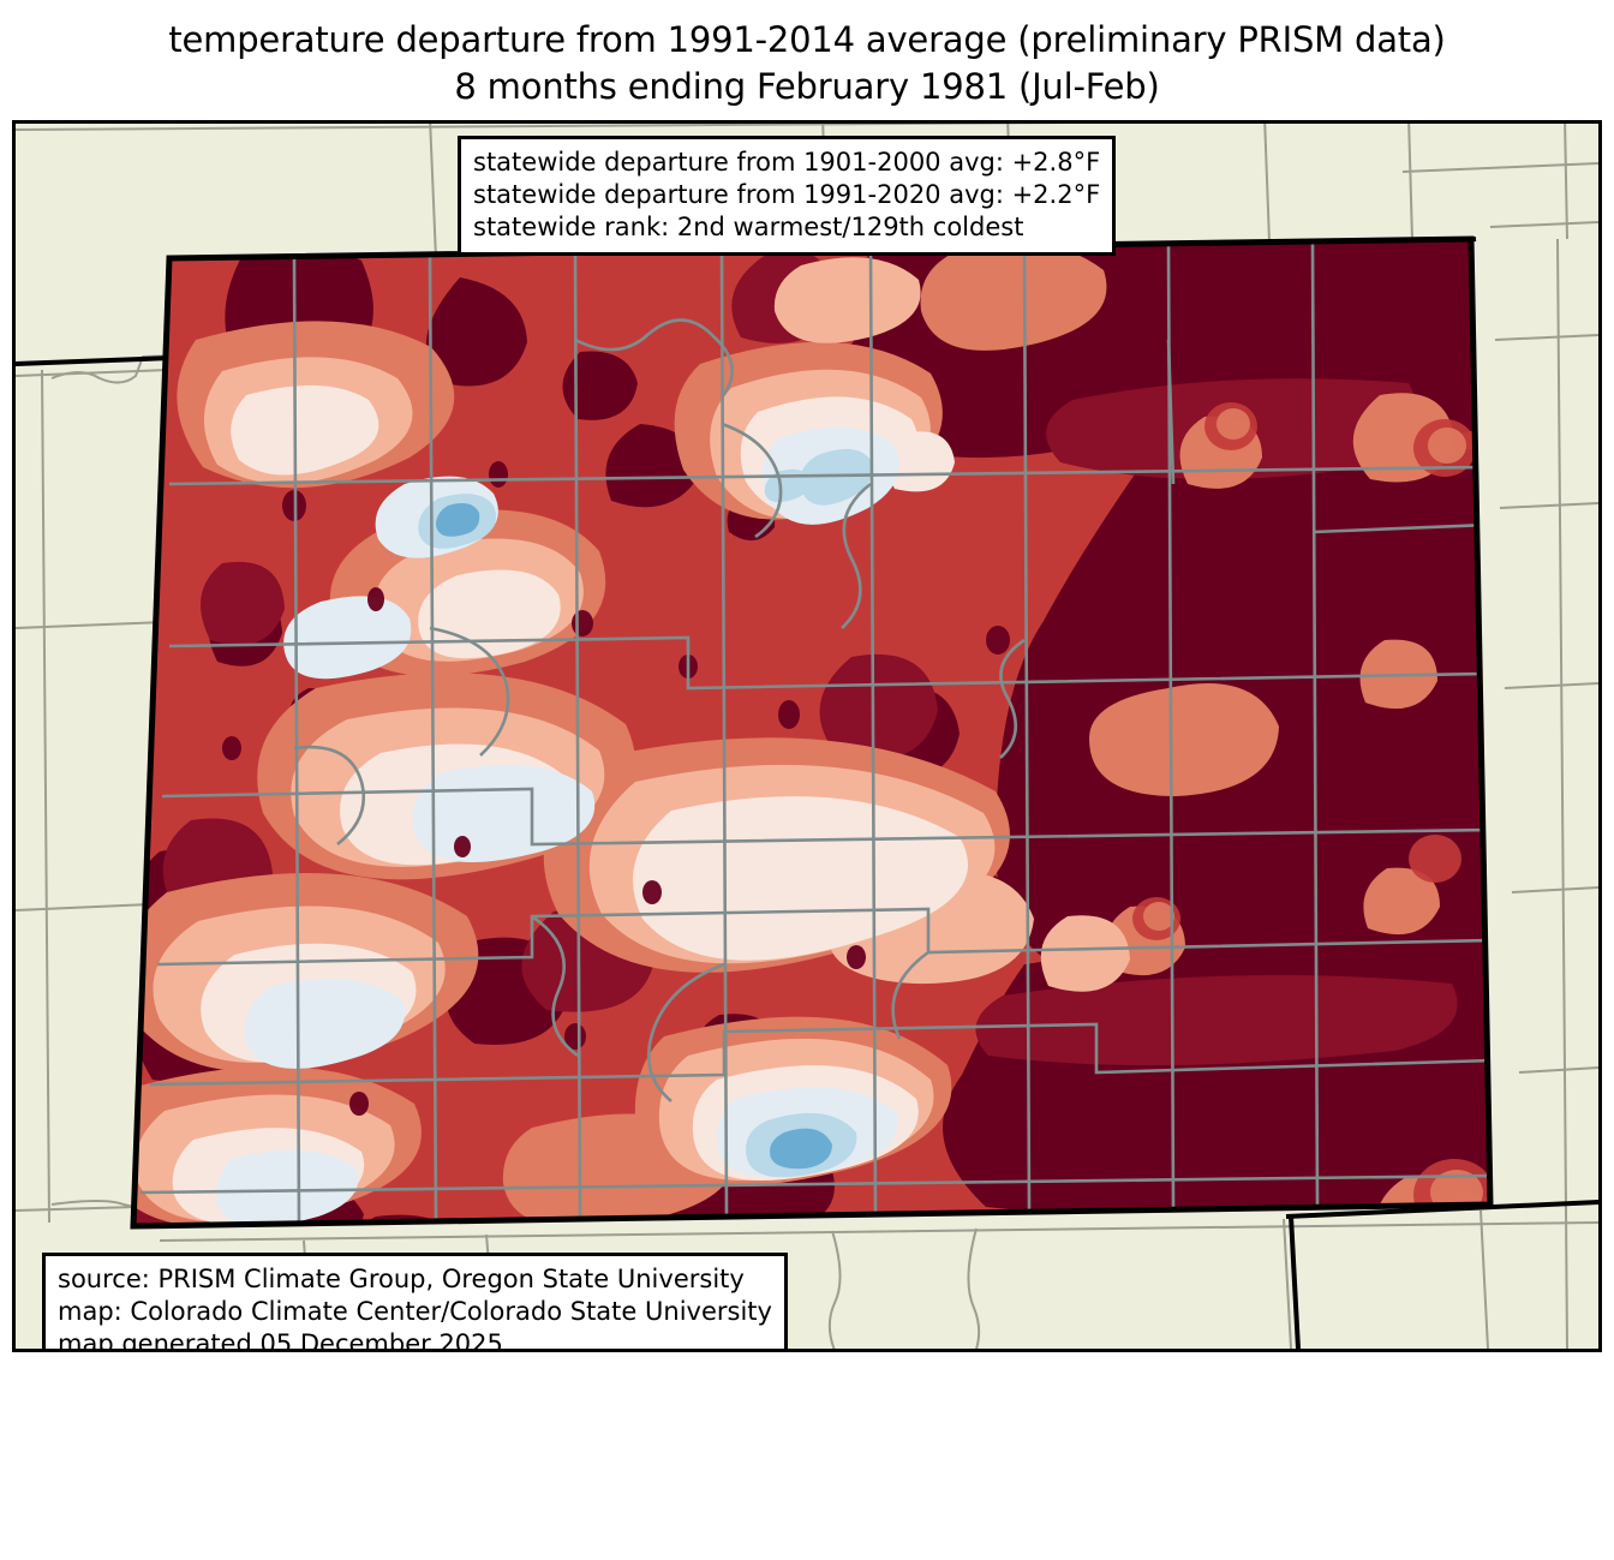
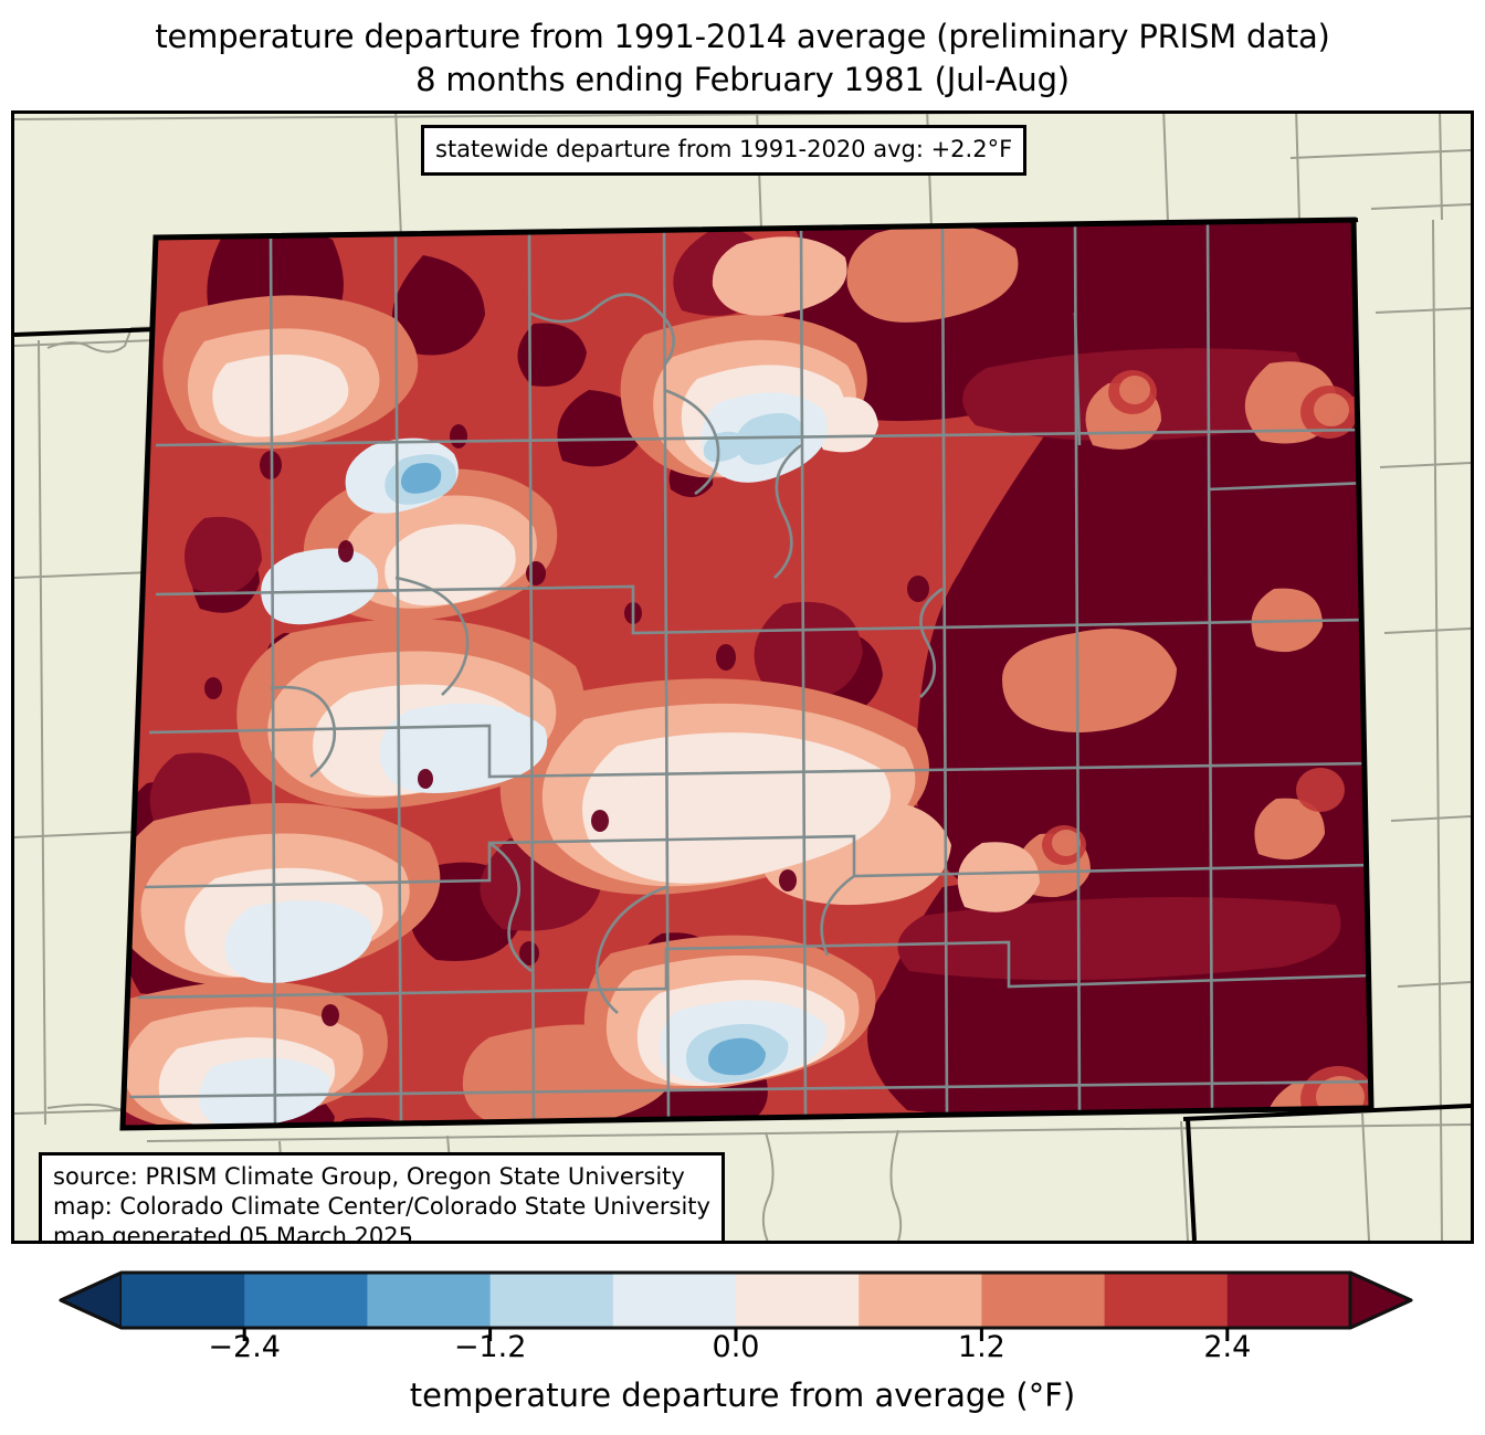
  temperature departure from 1991-2014 average (preliminary PRISM data)
- 8 months ending February 1981 (Jul-Feb)
+ 8 months ending February 1981 (Jul-Aug)
- statewide departure from 1901-2000 avg: +2.8°F
  statewide departure from 1991-2020 avg: +2.2°F
- statewide rank: 2nd warmest/129th coldest
  source: PRISM Climate Group, Oregon State University
  map: Colorado Climate Center/Colorado State University
- map generated 05 December 2025
+ map generated 05 March 2025
+ −2.4
+ −1.2
+ 0.0
+ 1.2
+ 2.4
+ temperature departure from average (°F)
